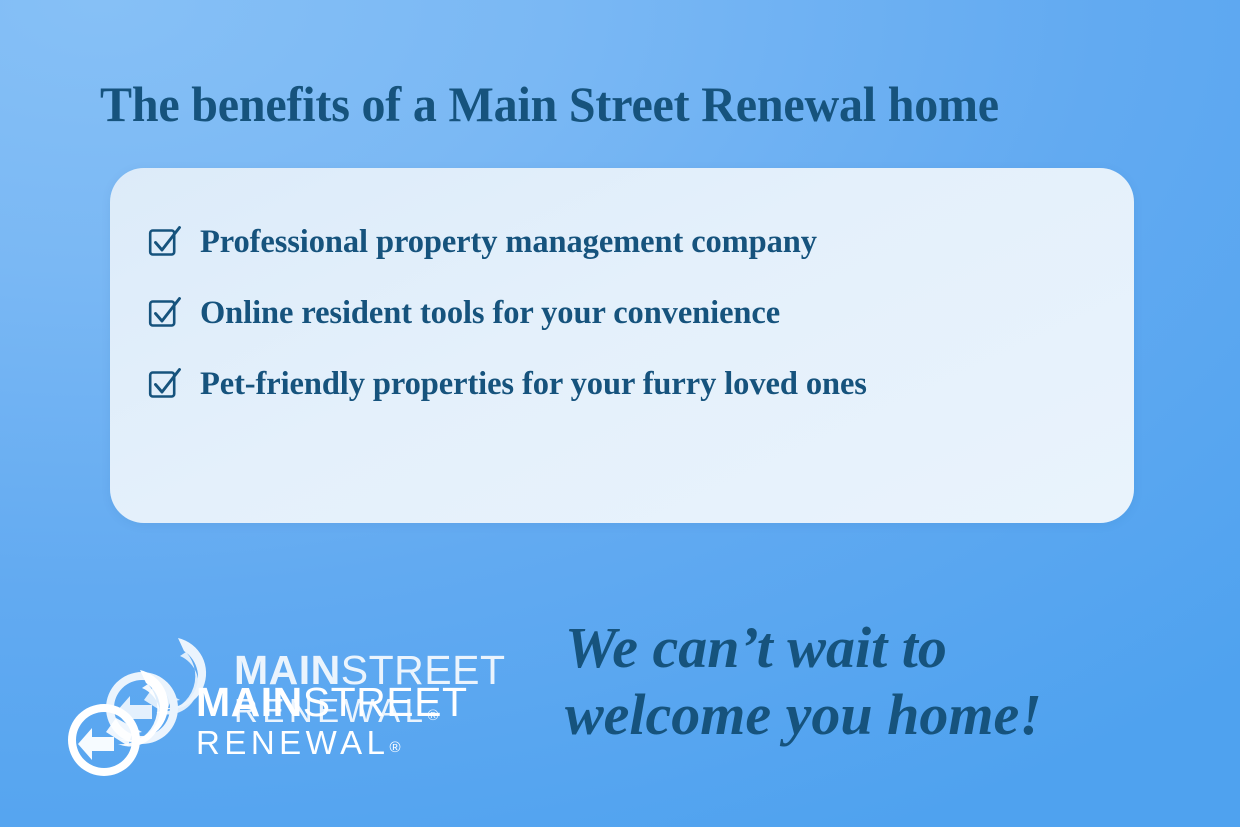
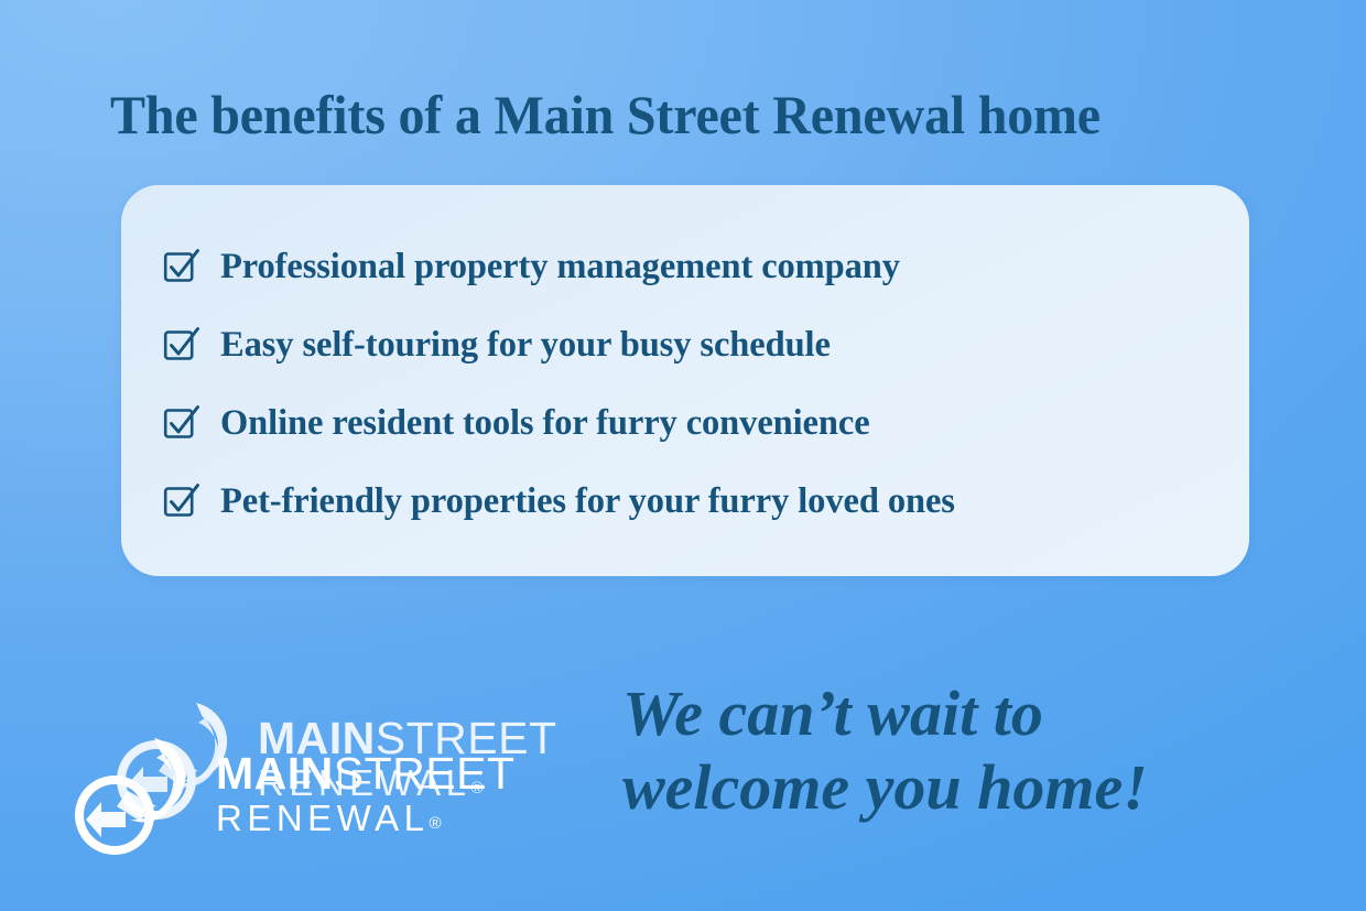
  The benefits of a Main Street Renewal home
  Professional property management company
+ Easy self-touring for your busy schedule
- Online resident tools for your convenience
+ Online resident tools for furry convenience
  Pet-friendly properties for your furry loved ones
  MAINSTREET
  RENEWAL®
  MAINSTREET
  RENEWAL®
  We can’t wait to
  welcome you home!
